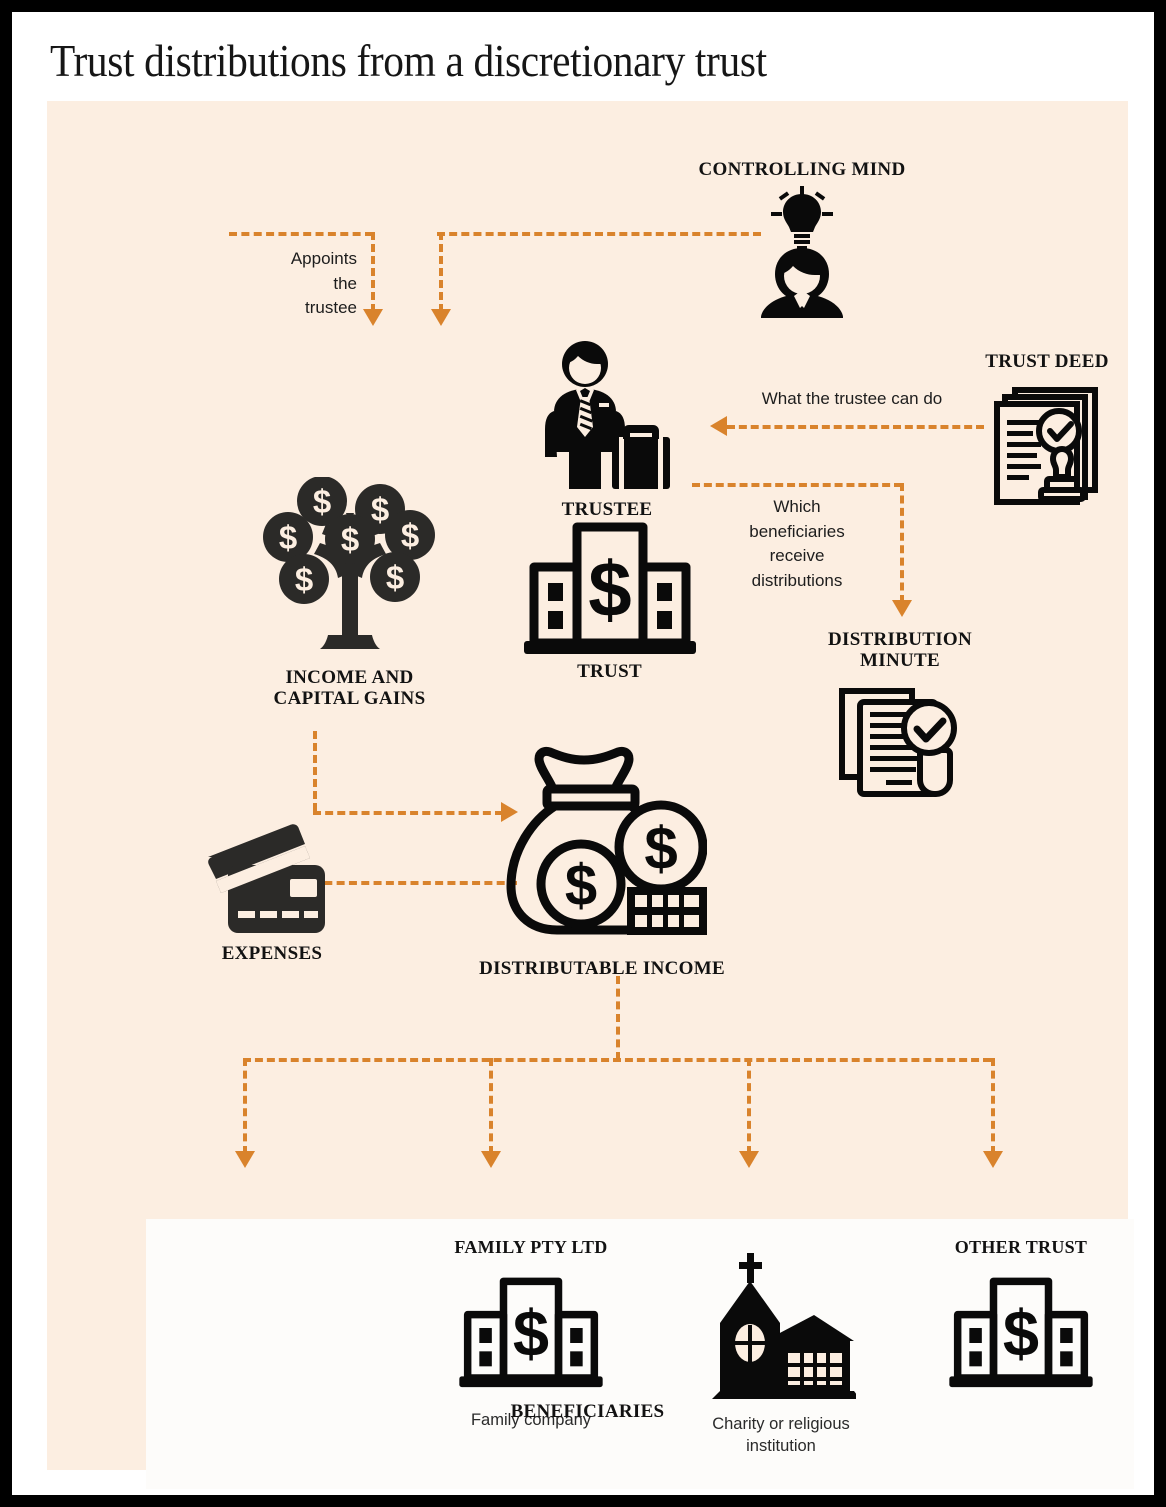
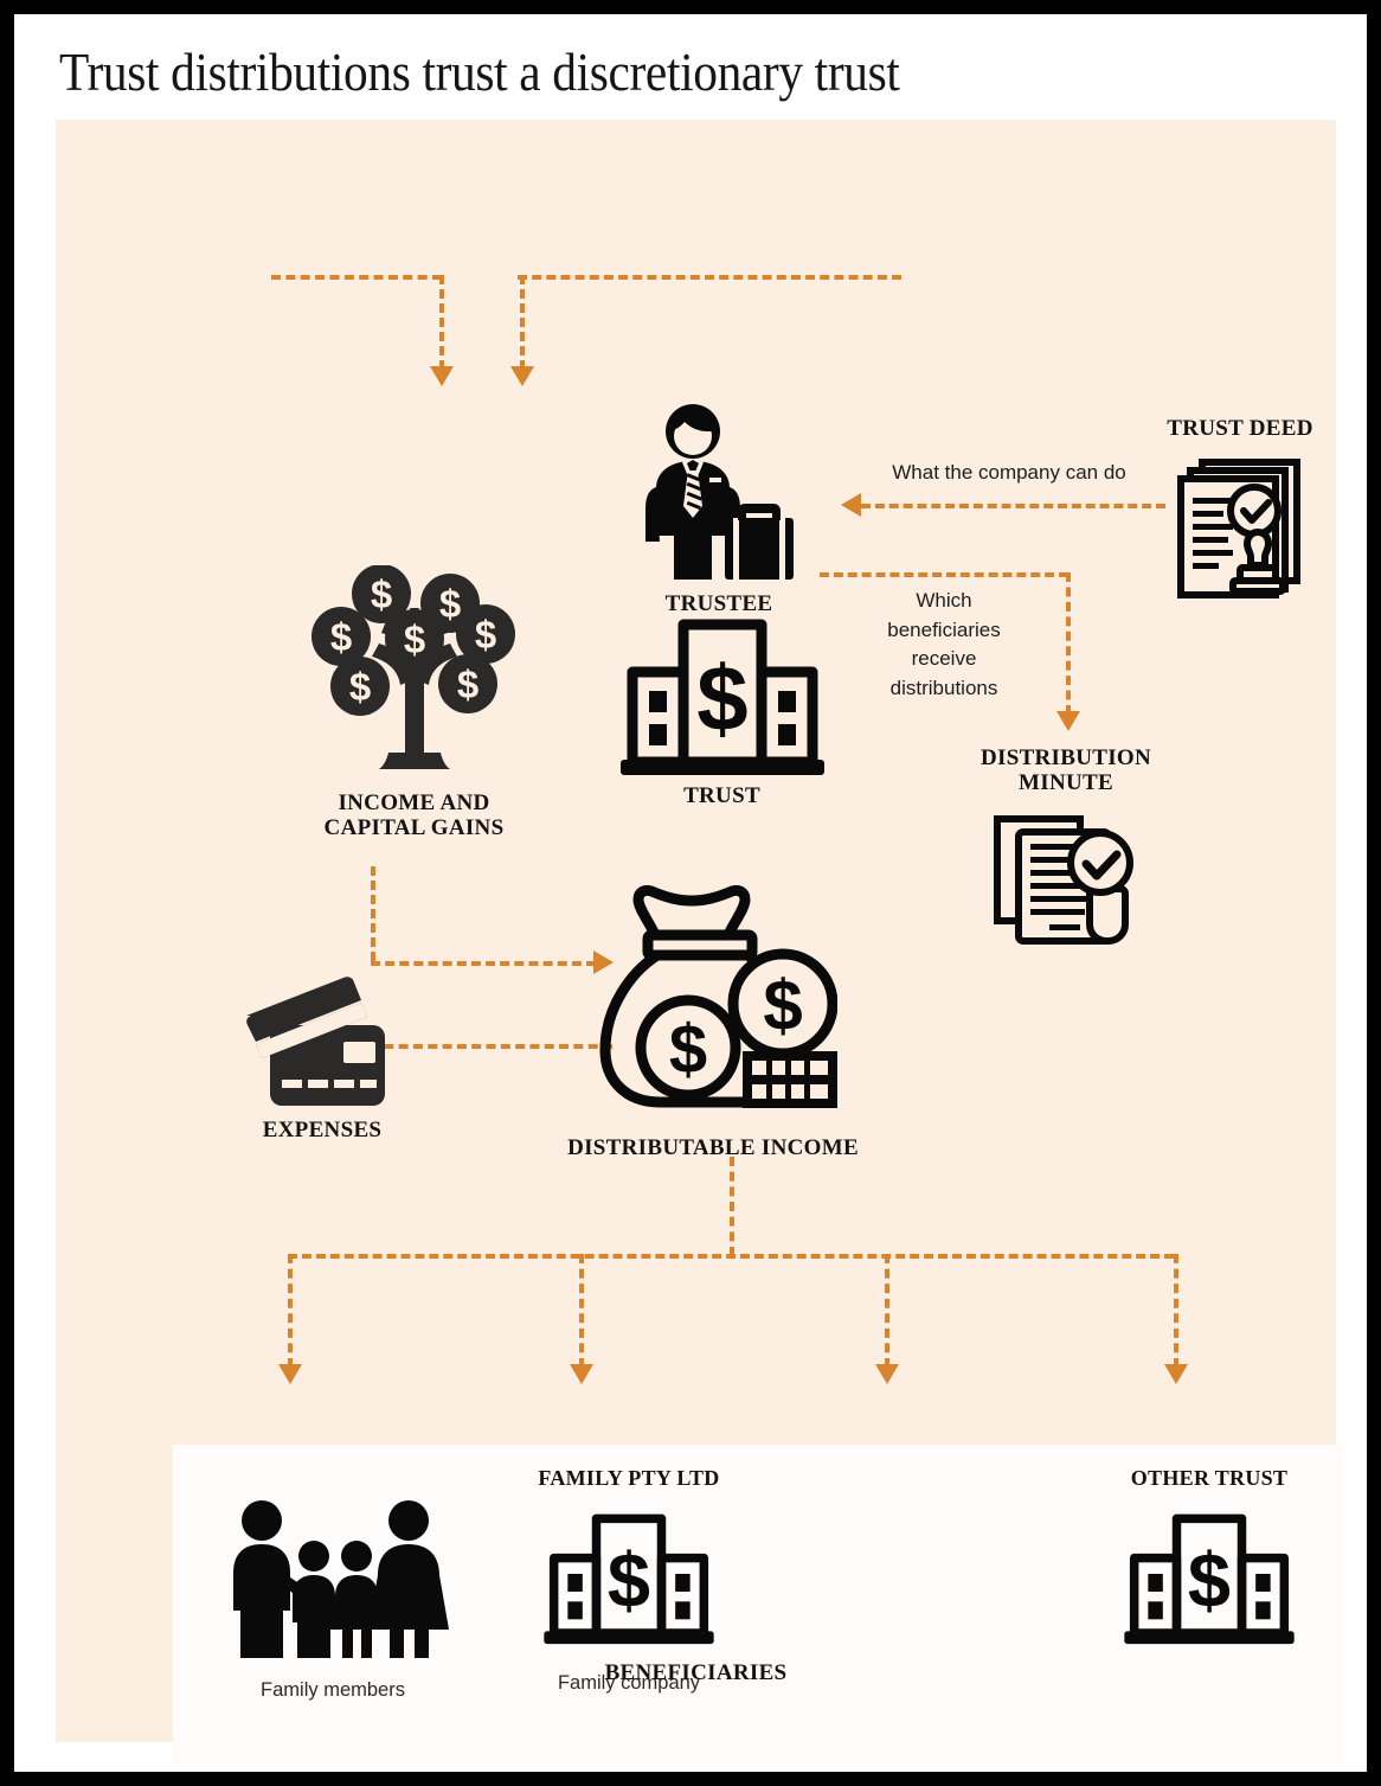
- Trust distributions from a discretionary trust
+ Trust distributions trust a discretionary trust
- CONTROLLING MIND
- Appoints
- the
- trustee
  TRUSTEE
  TRUST DEED
- What the trustee can do
+ What the company can do
  Which
  beneficiaries
  receive
  distributions
  $
  TRUST
  DISTRIBUTION
  MINUTE
  $
  $
  $
  $
  $
  $
  $
  INCOME AND
  CAPITAL GAINS
  EXPENSES
  $
  $
  DISTRIBUTABLE INCOME
+ Family members
  FAMILY PTY LTD
  $
  Family company
- Charity or religious
- institution
  OTHER TRUST
  $
  BENEFICIARIES
